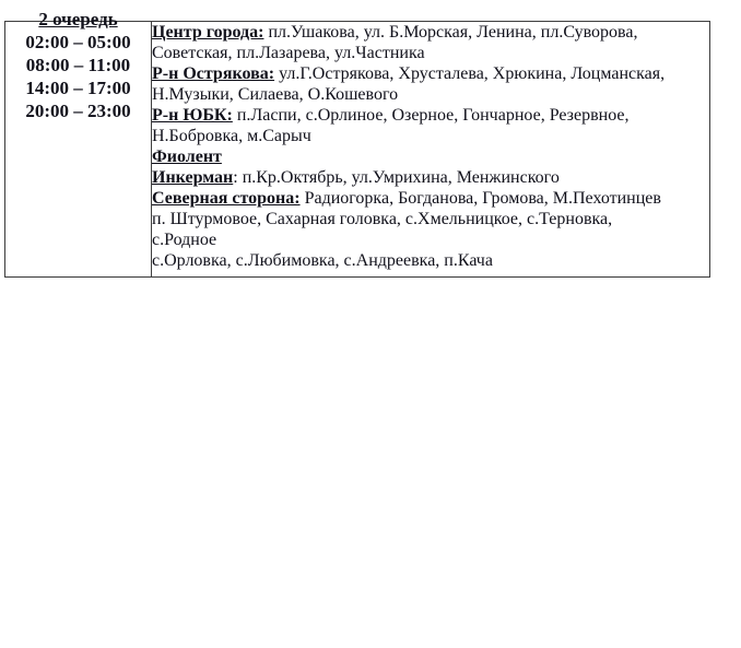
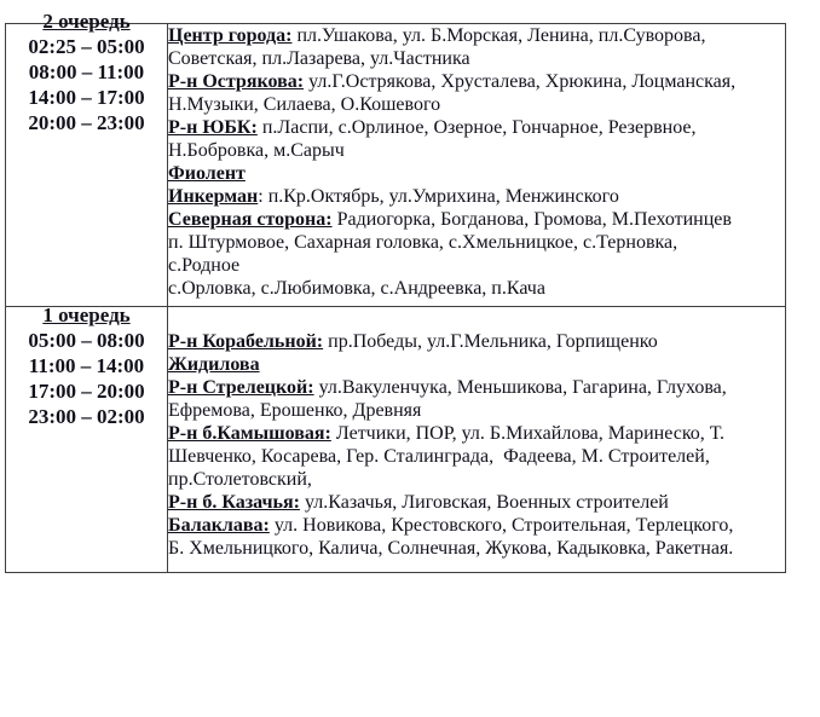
- 2 очередь02:00 – 05:0008:00 – 11:0014:00 – 17:0020:00 – 23:00	Центр города: пл.Ушакова, ул. Б.Морская, Ленина, пл.Суворова,Советская, пл.Лазарева, ул.ЧастникаР-н Острякова: ул.Г.Острякова, Хрусталева, Хрюкина, Лоцманская,Н.Музыки, Силаева, О.КошевогоР-н ЮБК: п.Ласпи, с.Орлиное, Озерное, Гончарное, Резервное,Н.Бобровка, м.СарычФиолентИнкерман: п.Кр.Октябрь, ул.Умрихина, МенжинскогоСеверная сторона: Радиогорка, Богданова, Громова, М.Пехотинцевп. Штурмовое, Сахарная головка, с.Хмельницкое, с.Терновка,с.Родноес.Орловка, с.Любимовка, с.Андреевка, п.Кача
+ 2 очередь02:25 – 05:0008:00 – 11:0014:00 – 17:0020:00 – 23:00	Центр города: пл.Ушакова, ул. Б.Морская, Ленина, пл.Суворова,Советская, пл.Лазарева, ул.ЧастникаР-н Острякова: ул.Г.Острякова, Хрусталева, Хрюкина, Лоцманская,Н.Музыки, Силаева, О.КошевогоР-н ЮБК: п.Ласпи, с.Орлиное, Озерное, Гончарное, Резервное,Н.Бобровка, м.СарычФиолентИнкерман: п.Кр.Октябрь, ул.Умрихина, МенжинскогоСеверная сторона: Радиогорка, Богданова, Громова, М.Пехотинцевп. Штурмовое, Сахарная головка, с.Хмельницкое, с.Терновка,с.Родноес.Орловка, с.Любимовка, с.Андреевка, п.Кача
+ 1 очередь05:00 – 08:0011:00 – 14:0017:00 – 20:0023:00 – 02:00	Р-н Корабельной: пр.Победы, ул.Г.Мельника, ГорпищенкоЖидиловаР-н Стрелецкой: ул.Вакуленчука, Меньшикова, Гагарина, Глухова,Ефремова, Ерошенко, ДревняяР-н б.Камышовая: Летчики, ПОР, ул. Б.Михайлова, Маринеско, Т.Шевченко, Косарева, Гер. Сталинграда, Фадеева, М. Строителей,пр.Столетовский,Р-н б. Казачья: ул.Казачья, Лиговская, Военных строителейБалаклава: ул. Новикова, Крестовского, Строительная, Терлецкого,Б. Хмельницкого, Калича, Солнечная, Жукова, Кадыковка, Ракетная.
